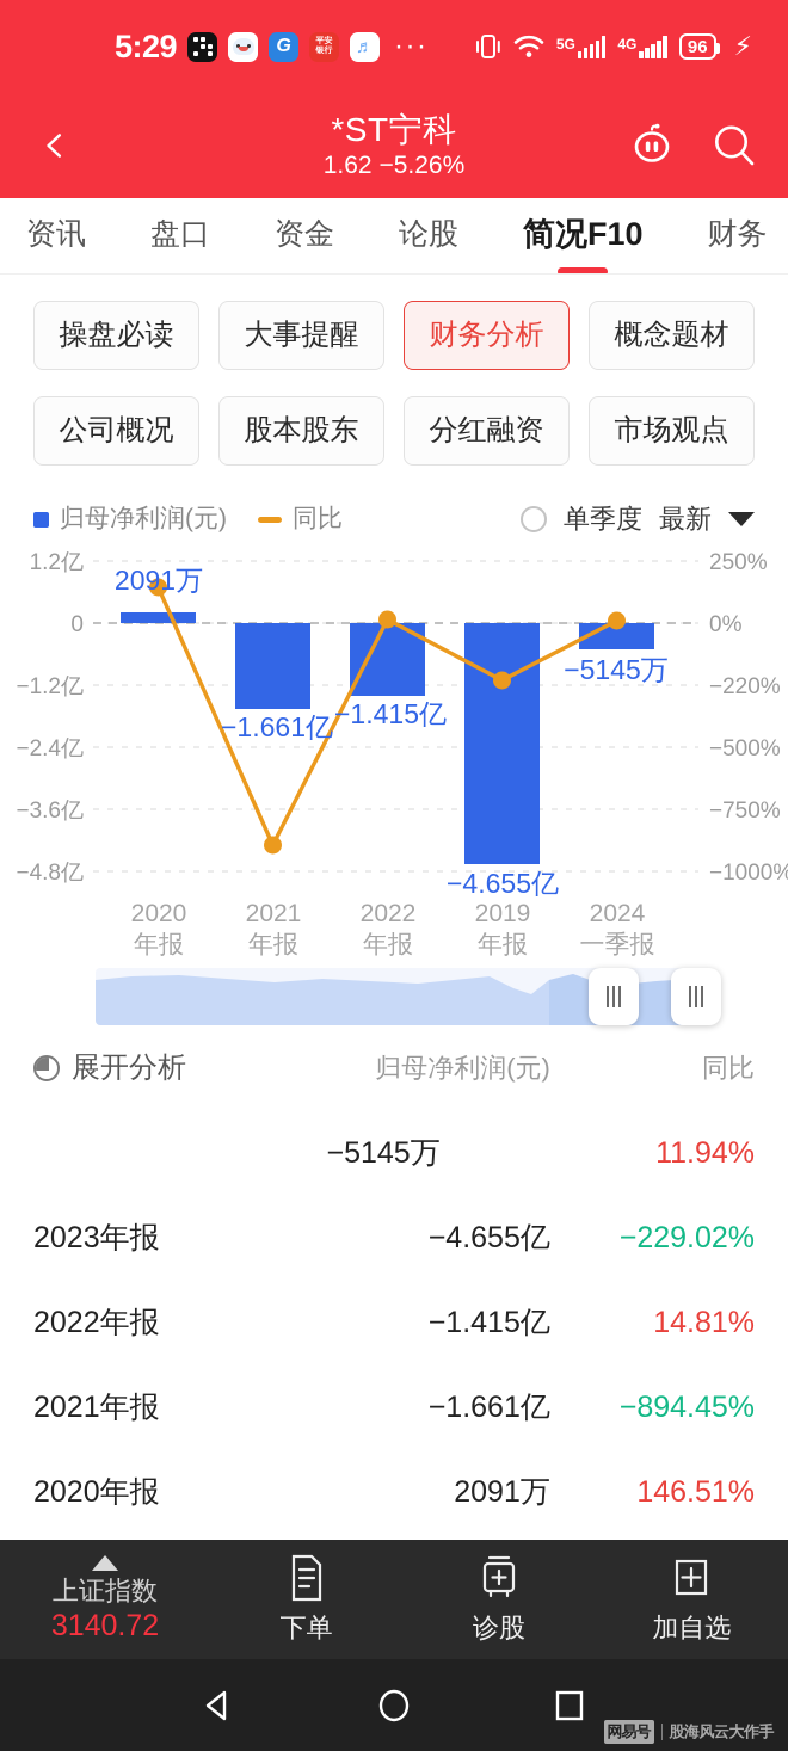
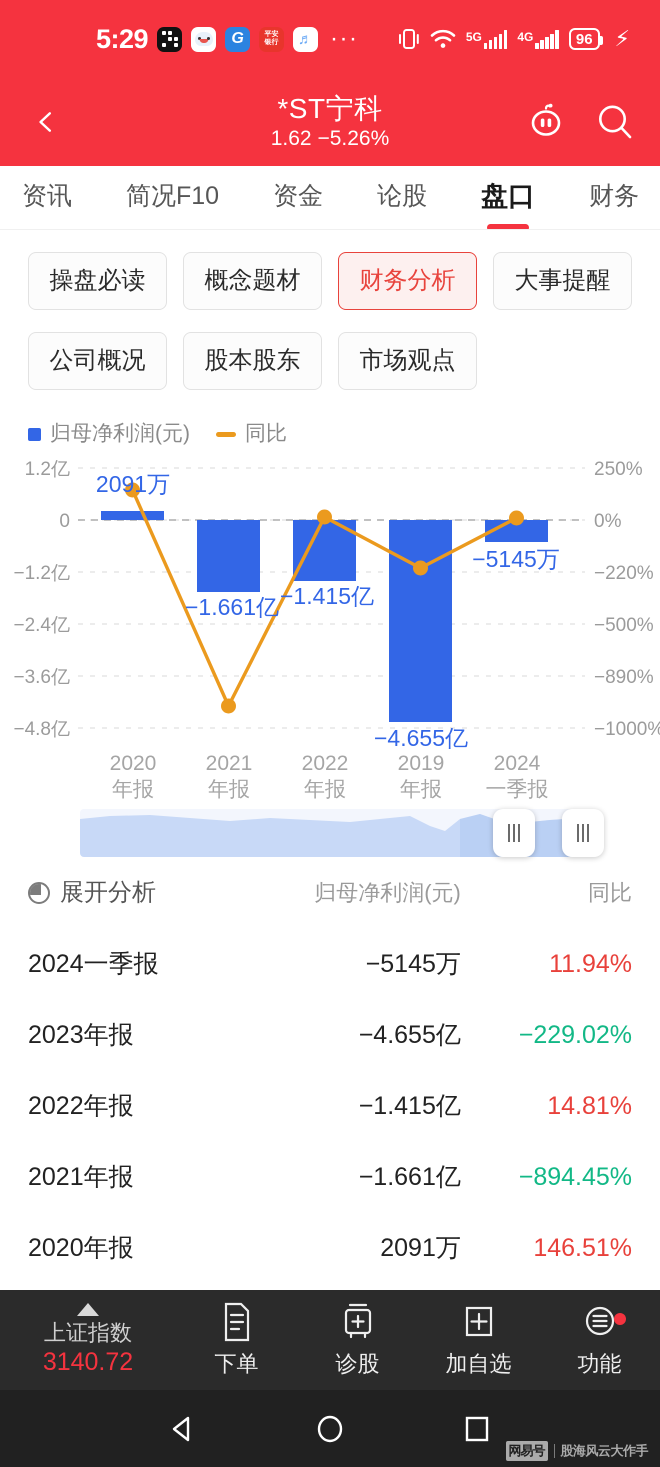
  5:29
  G
  ♬
  ···
  5G
  4G
  96
  ⚡
  *ST宁科
  1.62 −5.26%
  资讯
- 盘口
+ 简况F10
  资金
  论股
- 简况F10
+ 盘口
  财务
  操盘必读
- 大事提醒
+ 概念题材
  财务分析
- 概念题材
+ 大事提醒
  公司概况
  股本股东
- 分红融资
  市场观点
  归母净利润(元)
  同比
- 单季度
- 最新
  1.2亿
  0
  −1.2亿
  −2.4亿
  −3.6亿
  −4.8亿
  250%
  0%
  −220%
  −500%
- −750%
+ −890%
  −1000%
  2091万
  −1.661亿
  −1.415亿
  −4.655亿
  −5145万
  2020
  年报
  2021
  年报
  2022
  年报
  2019
  年报
  2024
  一季报
  展开分析
  归母净利润(元)
  同比
+ 2024一季报
  −5145万
  11.94%
  2023年报
  −4.655亿
  −229.02%
  2022年报
  −1.415亿
  14.81%
  2021年报
  −1.661亿
  −894.45%
  2020年报
  2091万
  146.51%
  上证指数
  3140.72
  下单
  诊股
  加自选
+ 功能
  网易号
  股海风云大作手
